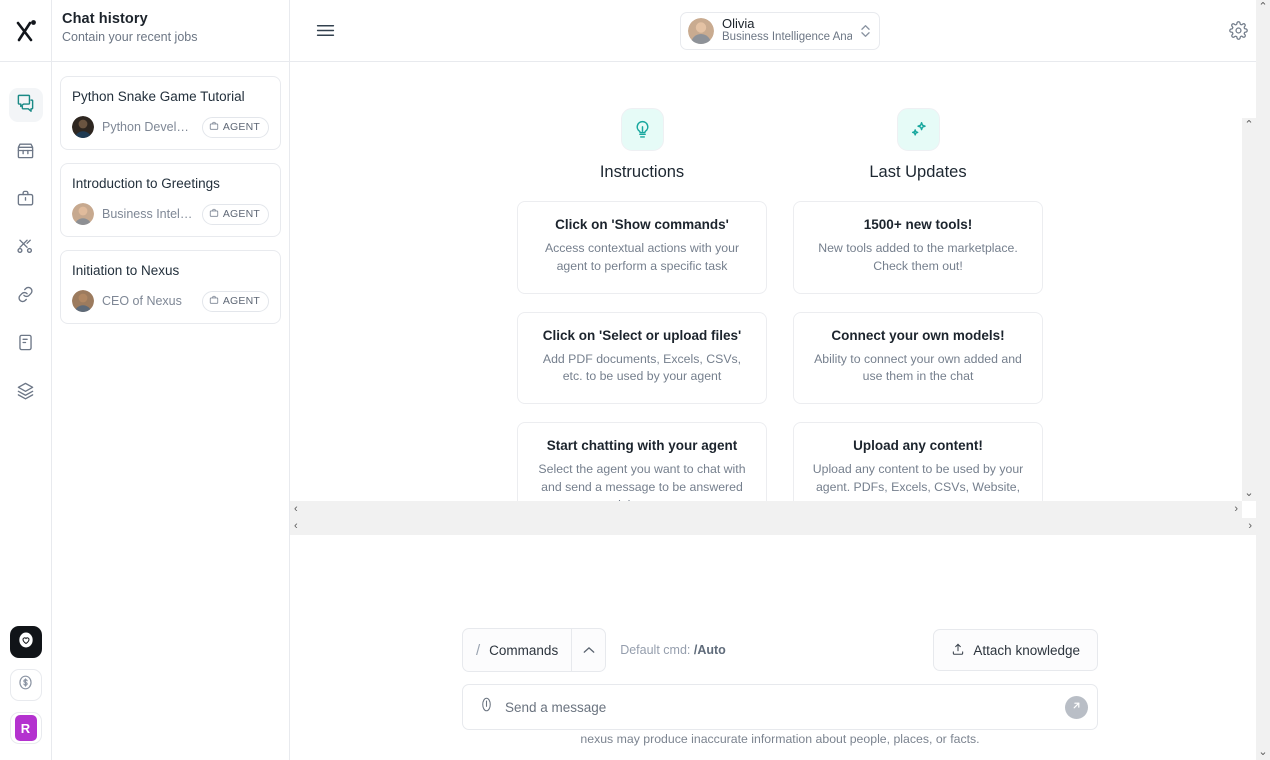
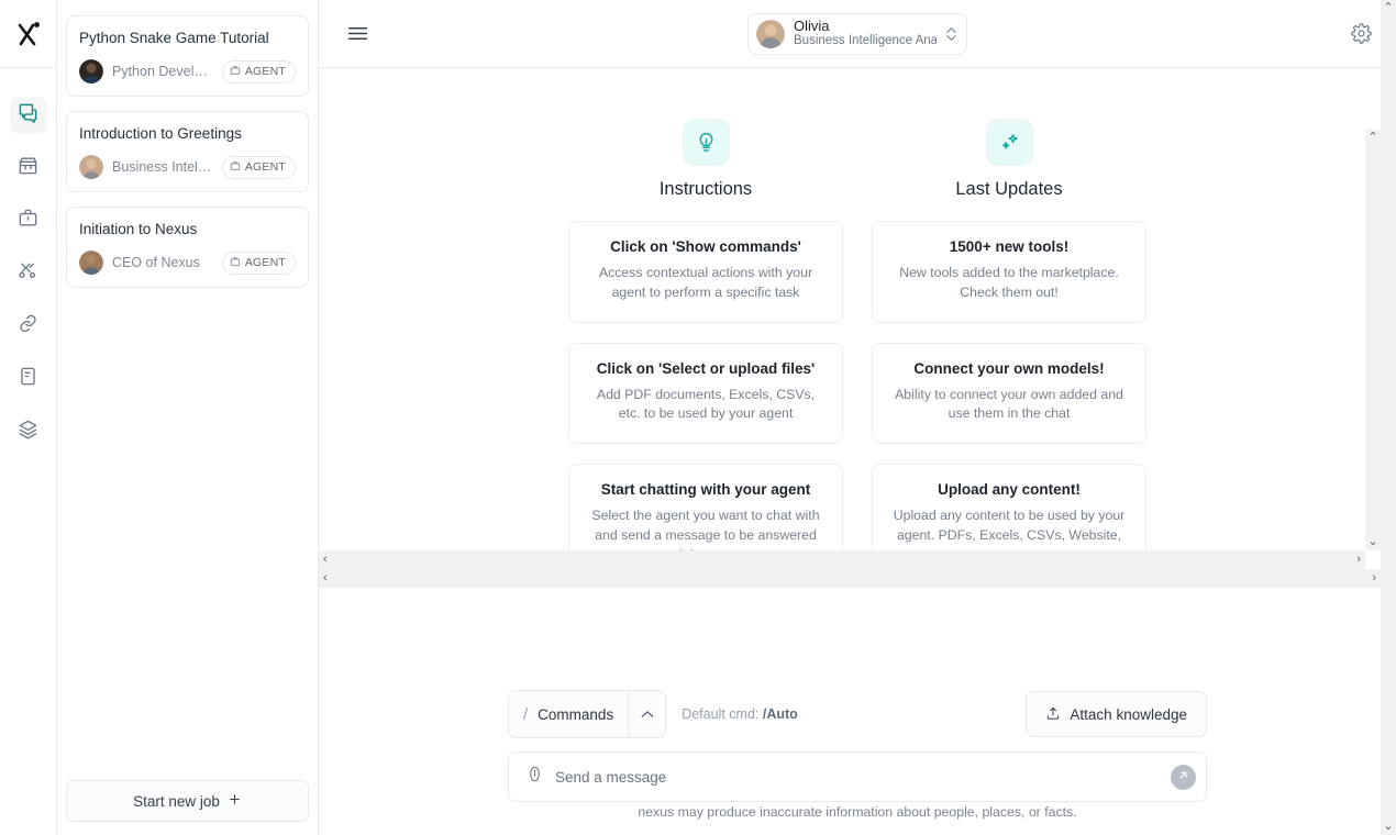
- R
- Chat history
- Contain your recent jobs
  Python Snake Game Tutorial
  Python Develope
  AGENT
  Introduction to Greetings
  AGENT
  Initiation to Nexus
  CEO of Nexus
  AGENT
+ Start new job
  Olivia
  Business Intelligence Ana
  Instructions
  Click on 'Show commands'
  Access contextual actions with your agent to perform a specific task
  Click on 'Select or upload files'
  Add PDF documents, Excels, CSVs, etc. to be used by your agent
  Start chatting with your agent
  Select the agent you want to chat with and send a message to be answered
  Last Updates
  1500+ new tools!
  New tools added to the marketplace. Check them out!
  Connect your own models!
  Ability to connect your own added and use them in the chat
  Upload any content!
  Upload any content to be used by your agent. PDFs, Excels, CSVs, Website,
  ⌃
  ⌄
  ‹
  ›
  ‹
  ›
  /
  Commands
  Default cmd: /Auto
  Attach knowledge
  Send a message
  nexus may produce inaccurate information about people, places, or facts.
  ⌃
  ⌄
